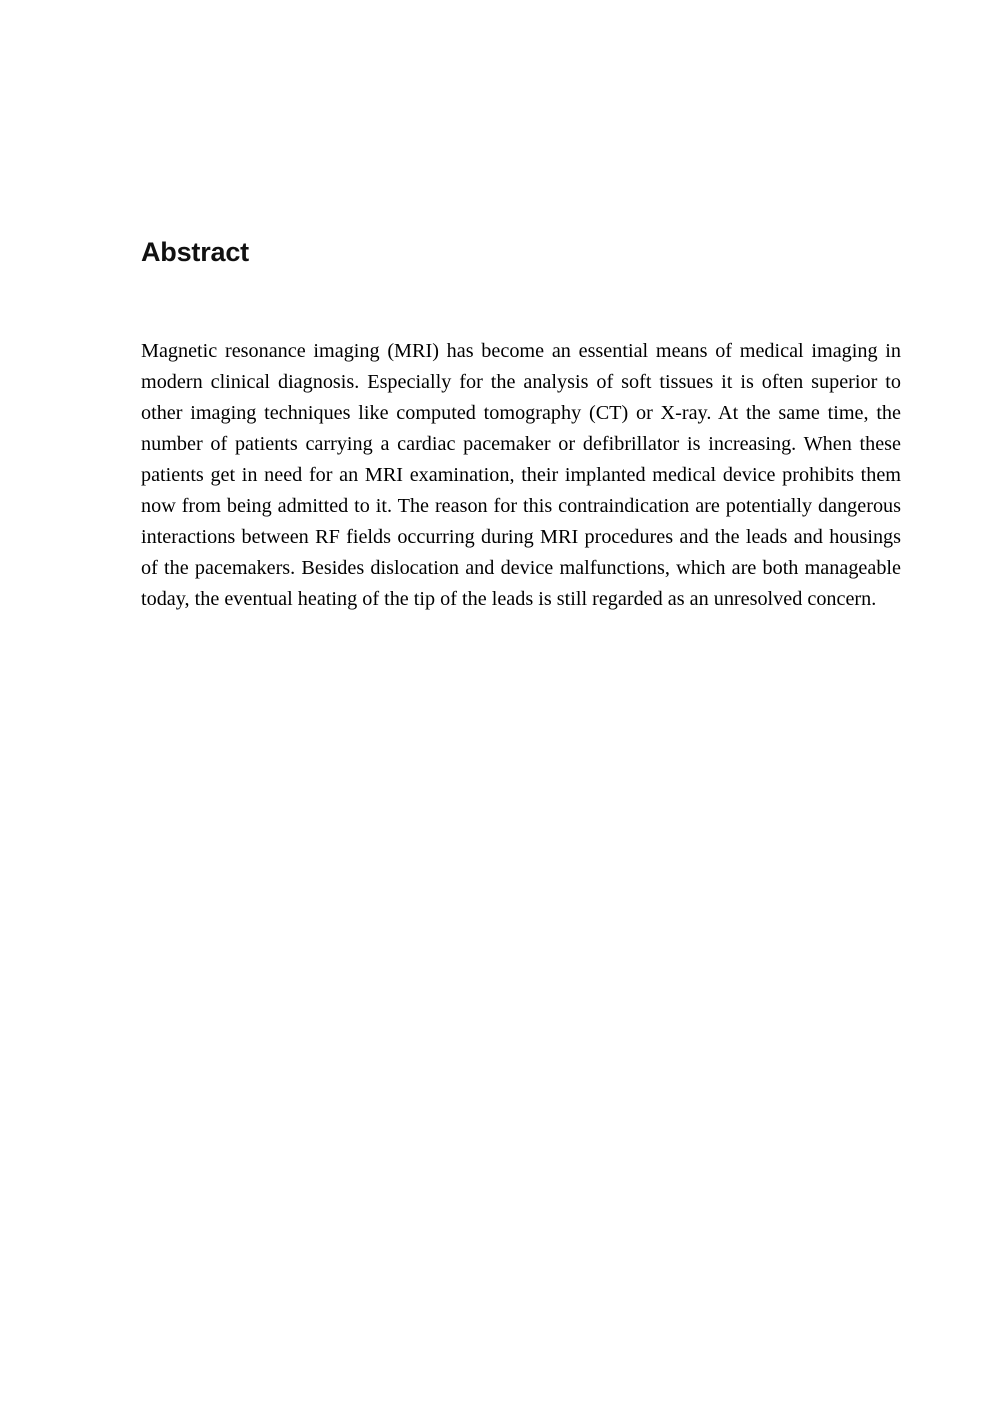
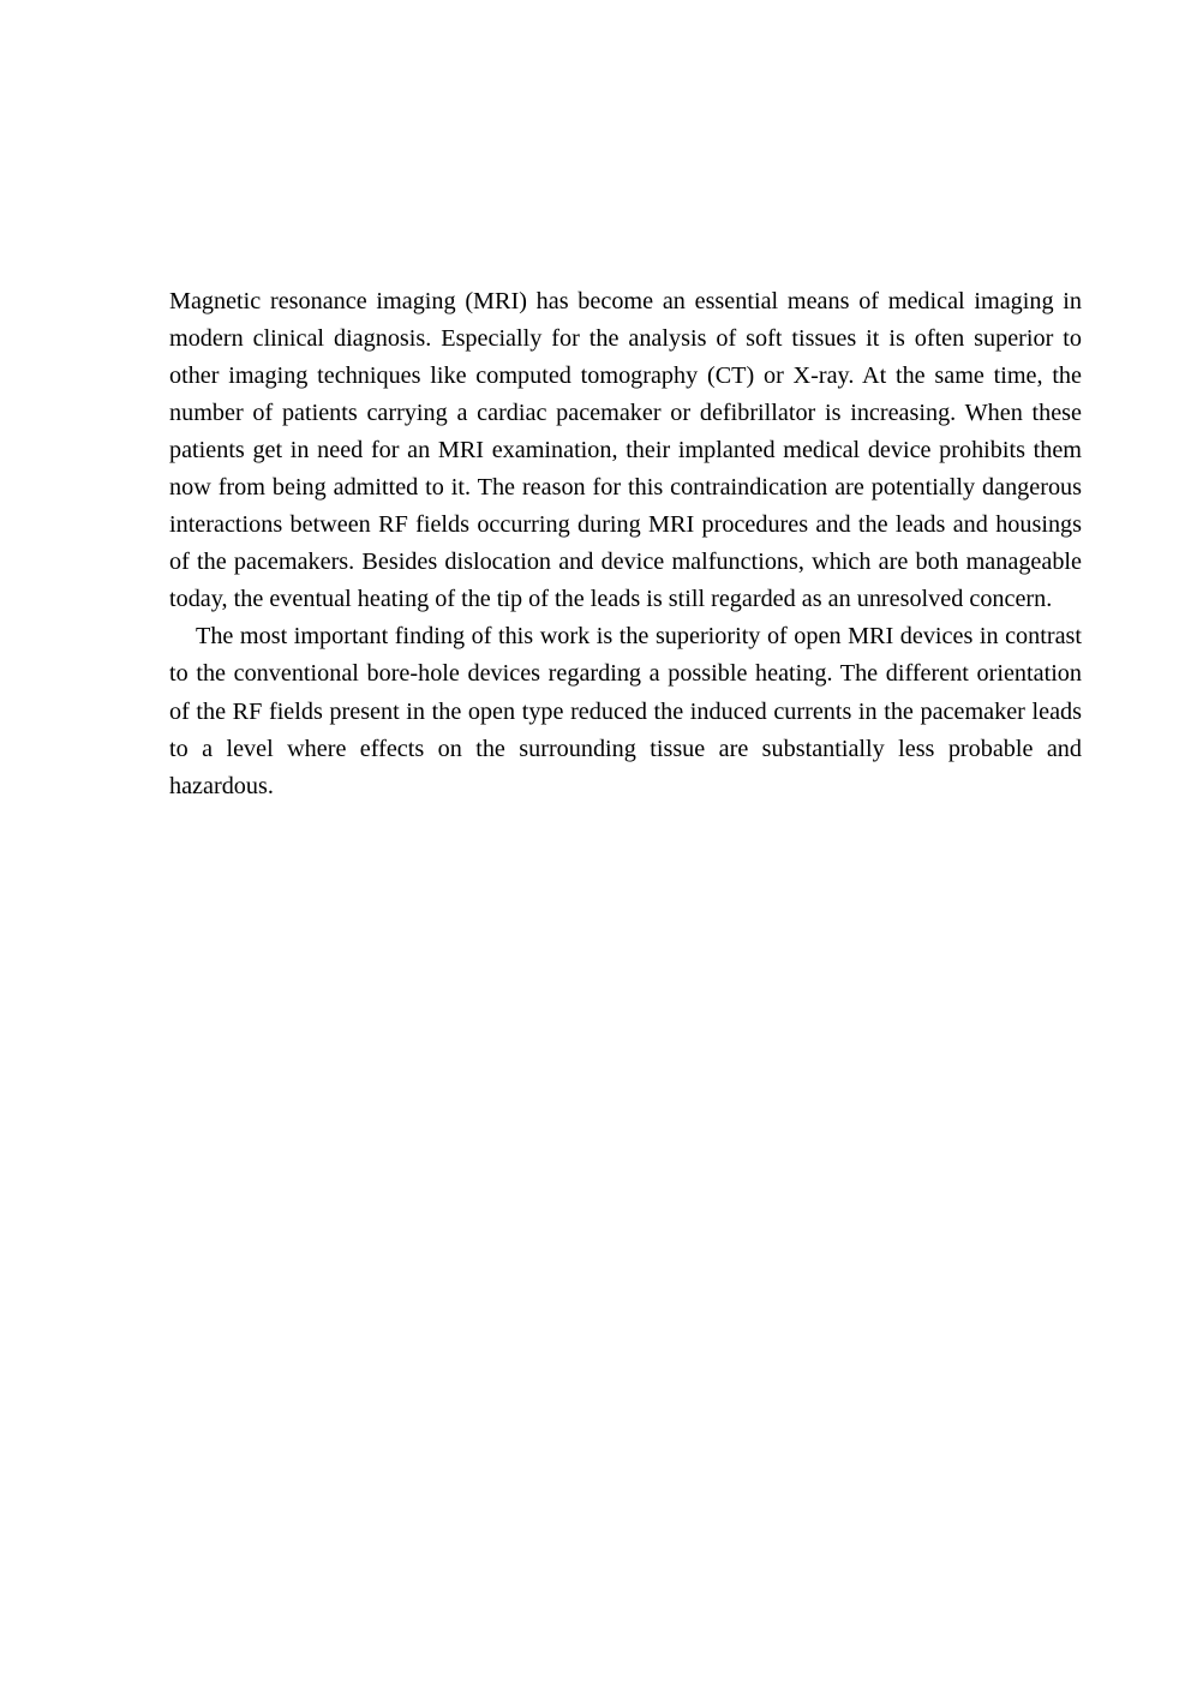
- Abstract
  Magnetic resonance imaging (MRI) has become an essential means of medical imaging in modern clinical diagnosis. Especially for the analysis of soft tissues it is often supe­rior to other imaging techniques like computed tomography (CT) or X-ray. At the same time, the number of patients carrying a cardiac pacemaker or defibrillator is increasing. When these patients get in need for an MRI examination, their implanted medical device prohibits them now from being admitted to it. The reason for this contraindication are potentially dangerous interactions between RF fields occurring during MRI procedures and the leads and housings of the pacemakers. Besides dislocation and device malfunc­tions, which are both manageable today, the eventual heating of the tip of the leads is still regarded as an unresolved concern.
+ The most important finding of this work is the superiority of open MRI devices in contrast to the conventional bore-hole devices regarding a possible heating. The different orientation of the RF fields present in the open type reduced the induced currents in the pacemaker leads to a level where effects on the surrounding tissue are substantially less probable and hazardous.
